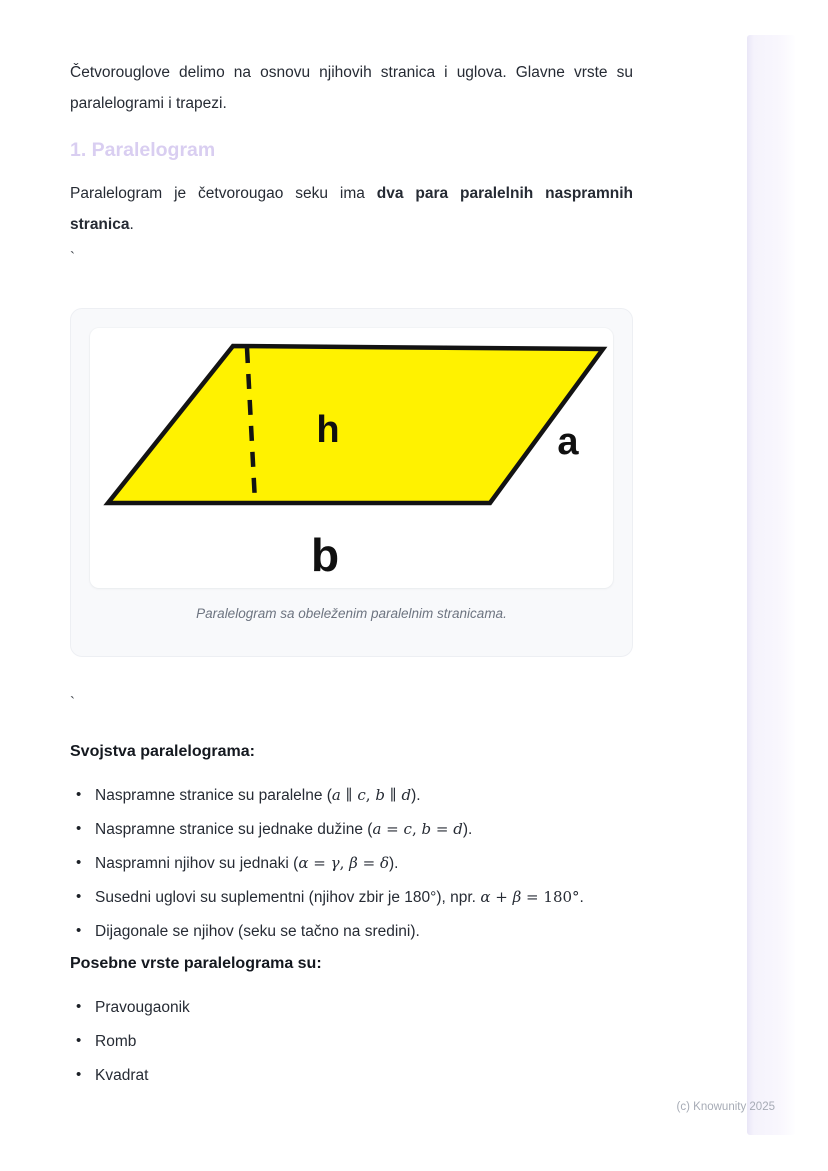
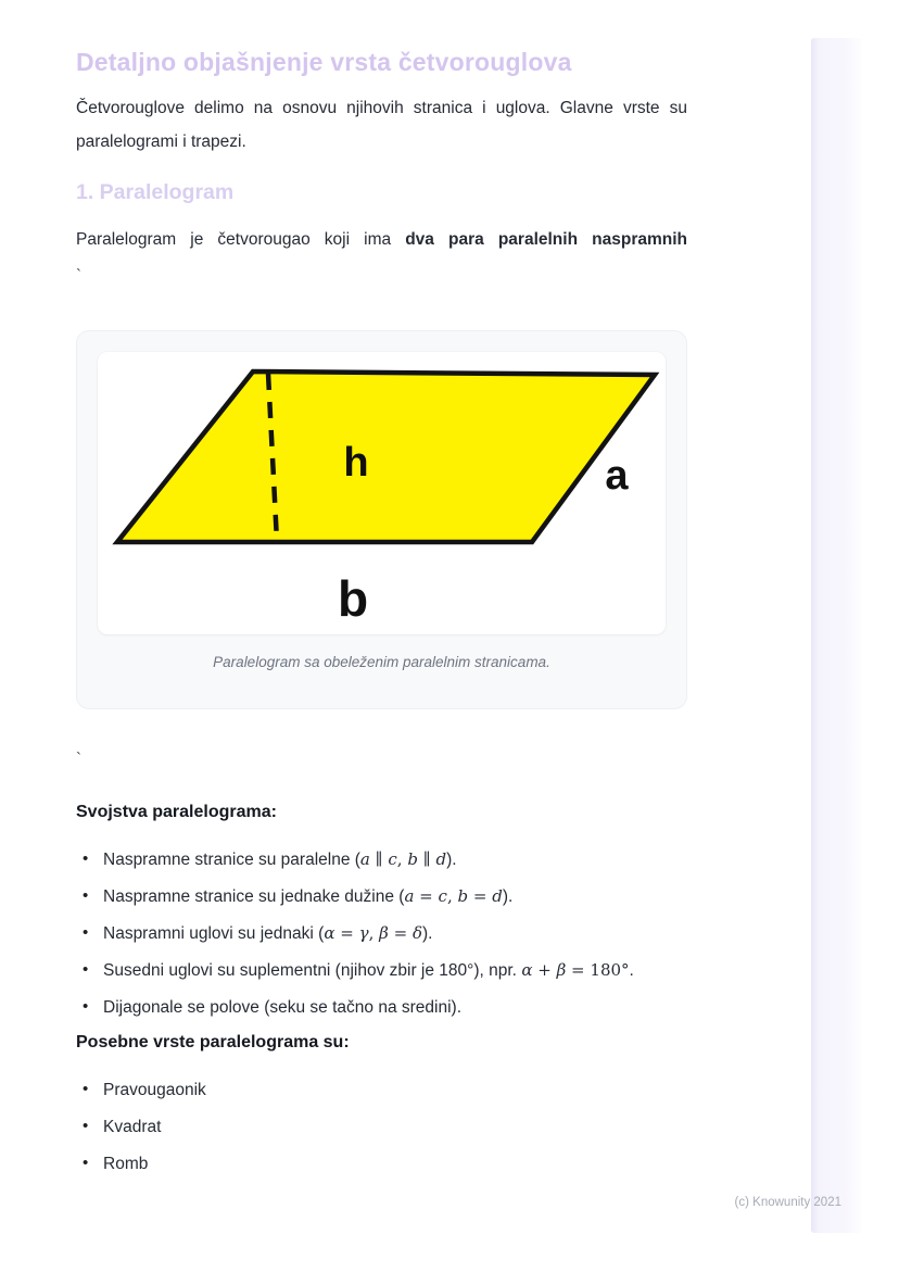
+ Detaljno objašnjenje vrsta četvorouglova
  Četvorouglove delimo na osnovu njihovih stranica i uglova. Glavne vrste su
  paralelogrami i trapezi.
  1. Paralelogram
- Paralelogram je četvorougao seku ima dva para paralelnih naspramnih
+ Paralelogram je četvorougao koji ima dva para paralelnih naspramnih
- stranica.
  `
  h
  a
  b
  Paralelogram sa obeleženim paralelnim stranicama.
  `
  Svojstva paralelograma:
  •
  Naspramne stranice su paralelne (a ∥ c, b ∥ d).
  •
  Naspramne stranice su jednake dužine (a = c, b = d).
  •
- Naspramni njihov su jednaki (α = γ, β = δ).
+ Naspramni uglovi su jednaki (α = γ, β = δ).
  •
  Susedni uglovi su suplementni (njihov zbir je 180°), npr. α + β = 180°.
  •
- Dijagonale se njihov (seku se tačno na sredini).
+ Dijagonale se polove (seku se tačno na sredini).
  Posebne vrste paralelograma su:
  •
  Pravougaonik
  •
- Romb
+ Kvadrat
  •
- Kvadrat
+ Romb
- (c) Knowunity 2025
+ (c) Knowunity 2021
